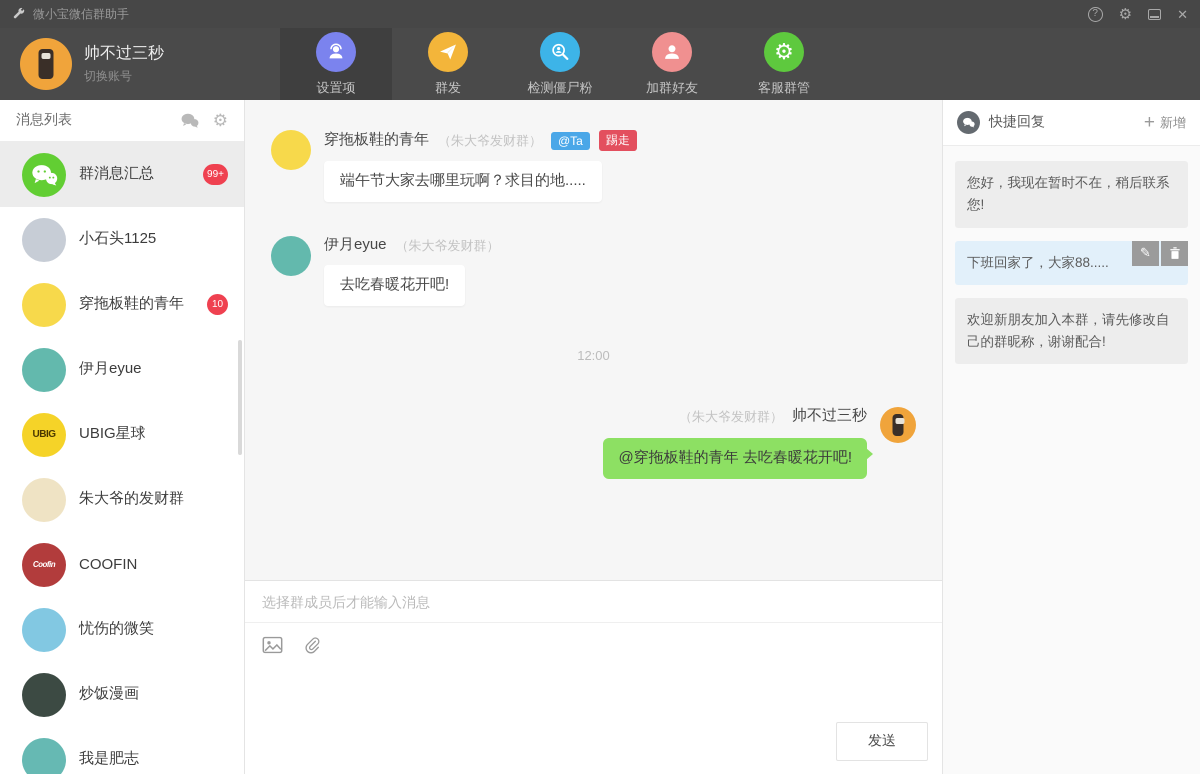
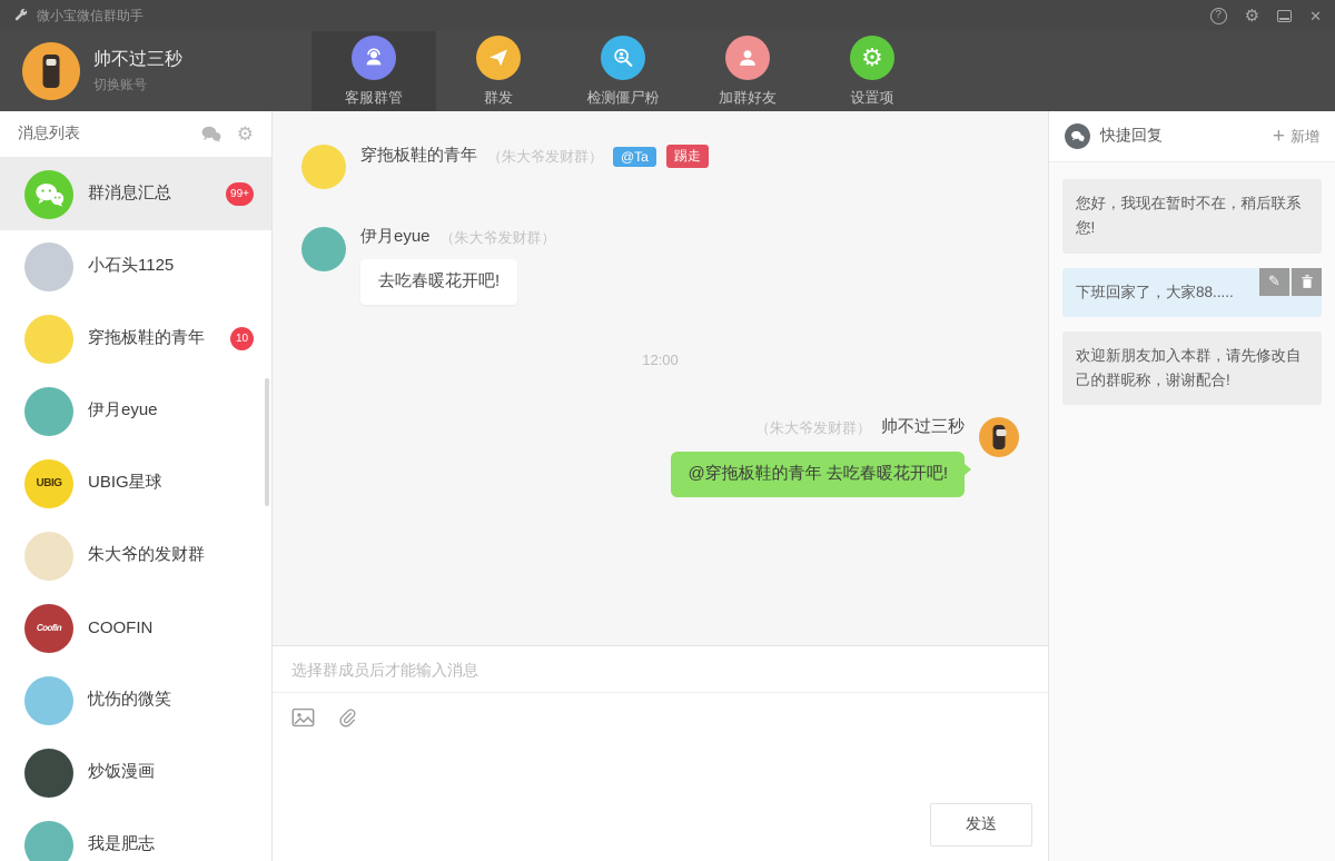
  微小宝微信群助手
  ?
  ⚙
  ✕
  帅不过三秒
  切换账号
- 设置项
+ 客服群管
  群发
  检测僵尸粉
  加群好友
  ⚙
- 客服群管
+ 设置项
  消息列表
  ⚙
  群消息汇总
  99+
  小石头1125
  穿拖板鞋的青年
  10
  伊月eyue
  UBIG
  UBIG星球
  朱大爷的发财群
  Coofin
  COOFIN
  忧伤的微笑
  炒饭漫画
  我是肥志
  穿拖板鞋的青年
  （朱大爷发财群）
  @Ta
  踢走
- 端午节大家去哪里玩啊？求目的地.....
  伊月eyue
  （朱大爷发财群）
  去吃春暖花开吧!
  12:00
  （朱大爷发财群）
  帅不过三秒
  @穿拖板鞋的青年 去吃春暖花开吧!
  选择群成员后才能输入消息
  发送
  快捷回复
  +
  新增
  您好，我现在暂时不在，稍后联系您!
  下班回家了，大家88.....
  ✎
  欢迎新朋友加入本群，请先修改自己的群昵称，谢谢配合!
